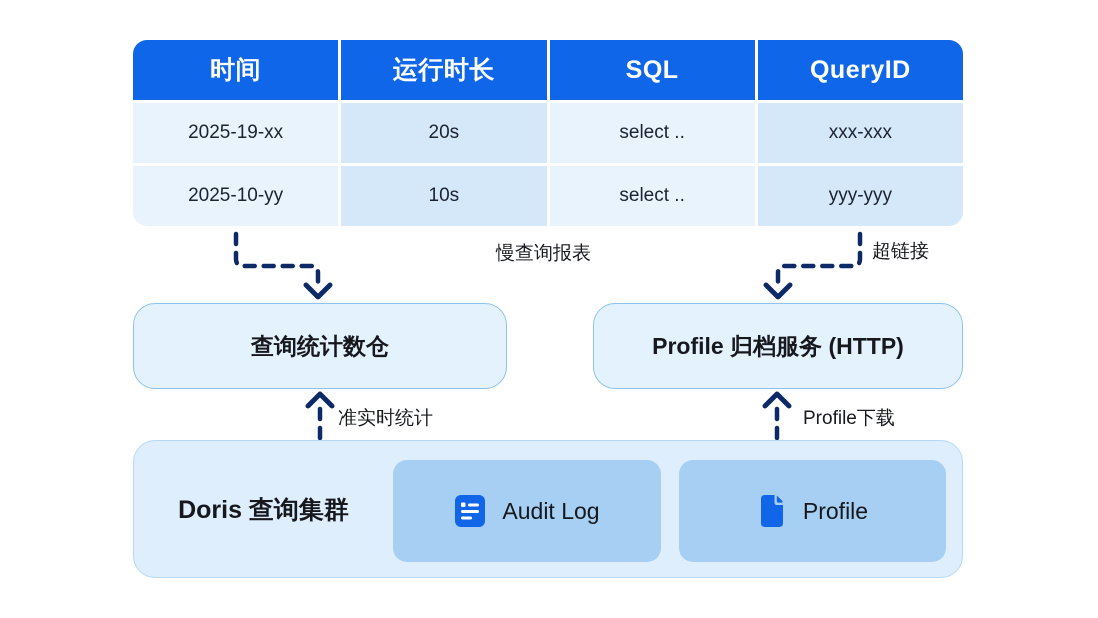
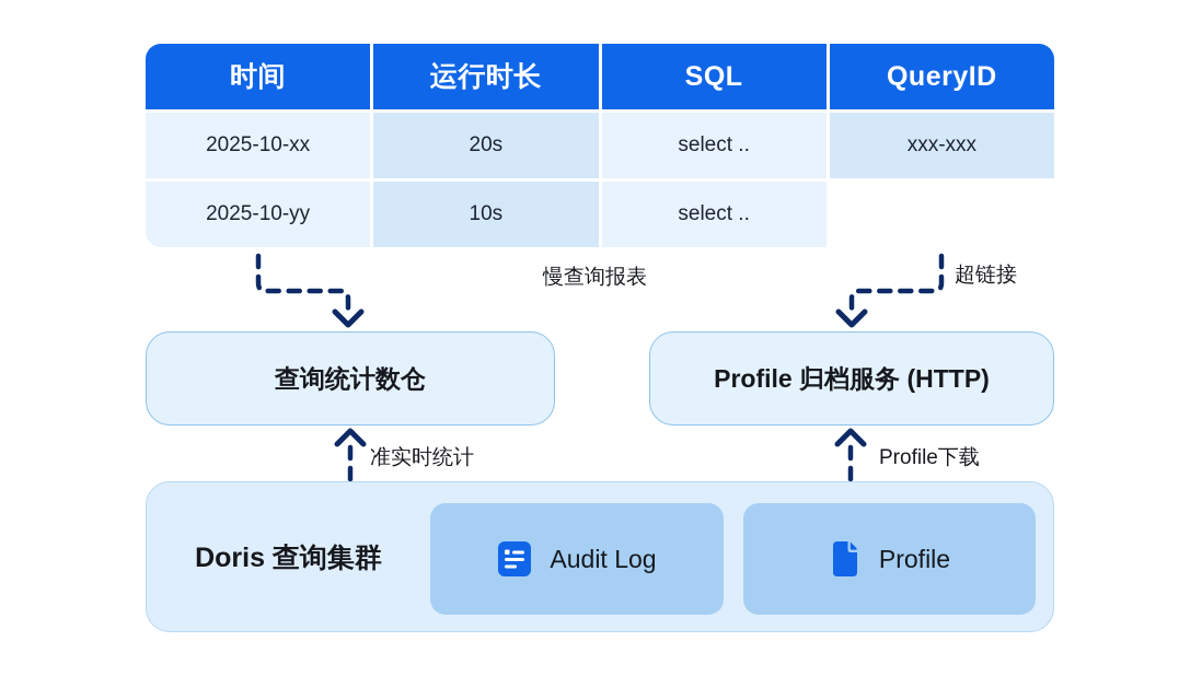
  时间
  运行时长
  SQL
  QueryID
- 2025-19-xx
+ 2025-10-xx
  20s
  select ..
  xxx-xxx
  2025-10-yy
  10s
  select ..
- yyy-yyy
  慢查询报表
  超链接
  准实时统计
  Profile下载
  查询统计数仓
  Profile 归档服务 (HTTP)
  Doris 查询集群
  Audit Log
  Profile
